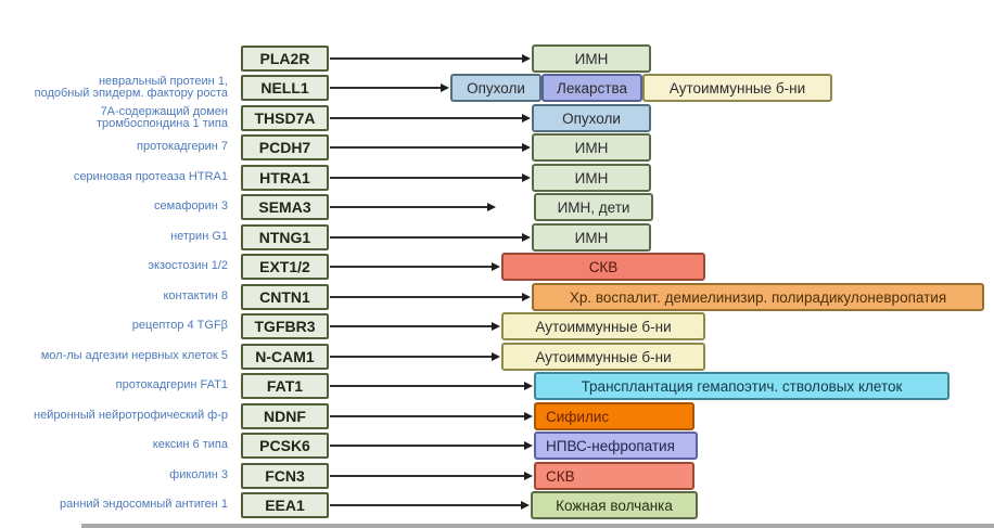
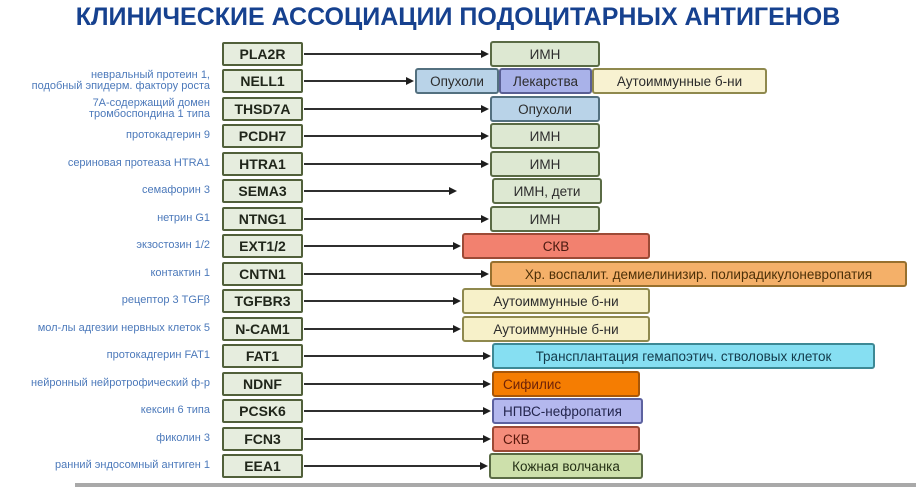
+ КЛИНИЧЕСКИЕ АССОЦИАЦИИ ПОДОЦИТАРНЫХ АНТИГЕНОВ
  PLA2R
  ИМН
  невральный протеин 1,
  подобный эпидерм. фактору роста
  NELL1
  Опухоли
  Лекарства
  Аутоиммунные б-ни
  7А-содержащий домен
  тромбоспондина 1 типа
  THSD7A
  Опухоли
- протокадгерин 7
+ протокадгерин 9
  PCDH7
  ИМН
  сериновая протеаза HTRA1
  HTRA1
  ИМН
  семафорин 3
  SEMA3
  ИМН, дети
  нетрин G1
  NTNG1
  ИМН
  экзостозин 1/2
  EXT1/2
  СКВ
- контактин 8
+ контактин 1
  CNTN1
  Хр. воспалит. демиелинизир. полирадикулоневропатия
- рецептор 4 TGFβ
+ рецептор 3 TGFβ
  TGFBR3
  Аутоиммунные б-ни
  мол-лы адгезии нервных клеток 5
  N-CAM1
  Аутоиммунные б-ни
  протокадгерин FAT1
  FAT1
  Трансплантация гемапоэтич. стволовых клеток
  нейронный нейротрофический ф-р
  NDNF
  Сифилис
  кексин 6 типа
  PCSK6
  НПВС-нефропатия
  фиколин 3
  FCN3
  СКВ
  ранний эндосомный антиген 1
  EEA1
  Кожная волчанка
